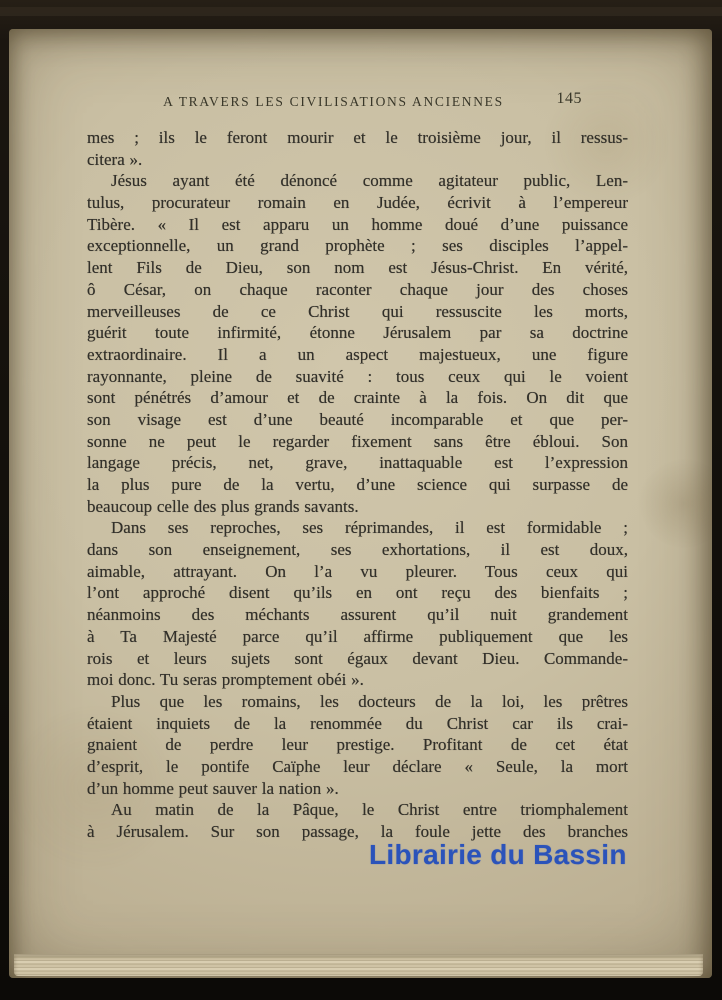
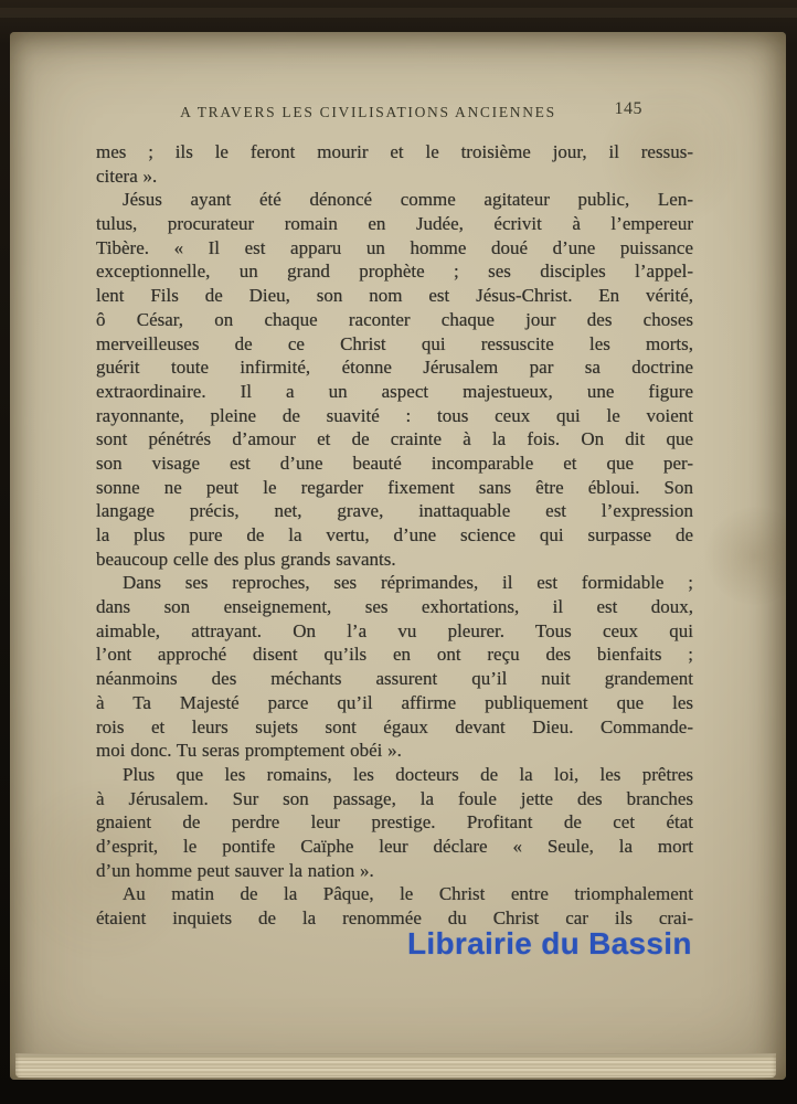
  A TRAVERS LES CIVILISATIONS ANCIENNES
  145
  mes ; ils le feront mourir et le troisième jour, il ressus-
  citera ».
  Jésus ayant été dénoncé comme agitateur public, Len-
  tulus, procurateur romain en Judée, écrivit à l’empereur
  Tibère. « Il est apparu un homme doué d’une puissance
  exceptionnelle, un grand prophète ; ses disciples l’appel-
  lent Fils de Dieu, son nom est Jésus-Christ. En vérité,
  ô César, on chaque raconter chaque jour des choses
  merveilleuses de ce Christ qui ressuscite les morts,
  guérit toute infirmité, étonne Jérusalem par sa doctrine
  extraordinaire. Il a un aspect majestueux, une figure
  rayonnante, pleine de suavité : tous ceux qui le voient
  sont pénétrés d’amour et de crainte à la fois. On dit que
  son visage est d’une beauté incomparable et que per-
  sonne ne peut le regarder fixement sans être ébloui. Son
  langage précis, net, grave, inattaquable est l’expression
  la plus pure de la vertu, d’une science qui surpasse de
  beaucoup celle des plus grands savants.
  Dans ses reproches, ses réprimandes, il est formidable ;
  dans son enseignement, ses exhortations, il est doux,
  aimable, attrayant. On l’a vu pleurer. Tous ceux qui
  l’ont approché disent qu’ils en ont reçu des bienfaits ;
  néanmoins des méchants assurent qu’il nuit grandement
  à Ta Majesté parce qu’il affirme publiquement que les
  rois et leurs sujets sont égaux devant Dieu. Commande-
  moi donc. Tu seras promptement obéi ».
  Plus que les romains, les docteurs de la loi, les prêtres
- étaient inquiets de la renommée du Christ car ils crai-
+ à Jérusalem. Sur son passage, la foule jette des branches
  gnaient de perdre leur prestige. Profitant de cet état
  d’esprit, le pontife Caïphe leur déclare « Seule, la mort
  d’un homme peut sauver la nation ».
  Au matin de la Pâque, le Christ entre triomphalement
- à Jérusalem. Sur son passage, la foule jette des branches
+ étaient inquiets de la renommée du Christ car ils crai-
  Librairie du Bassin
